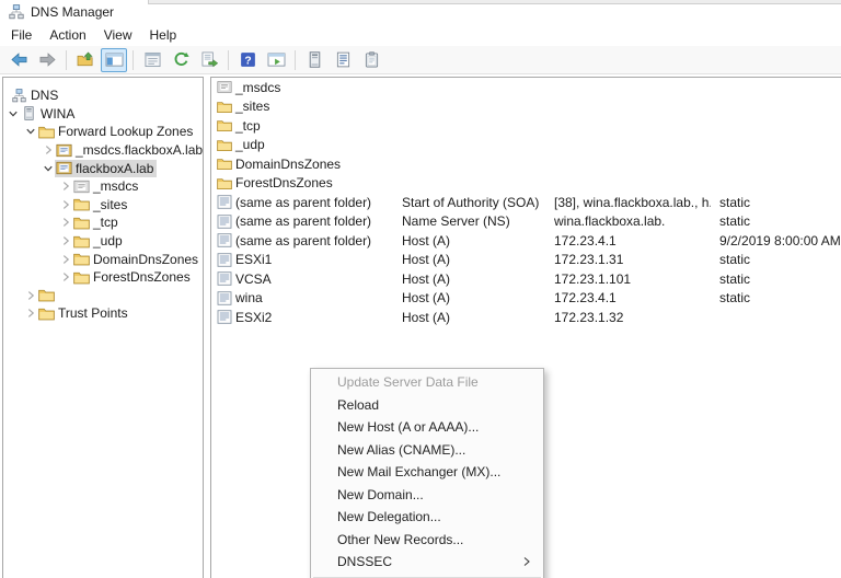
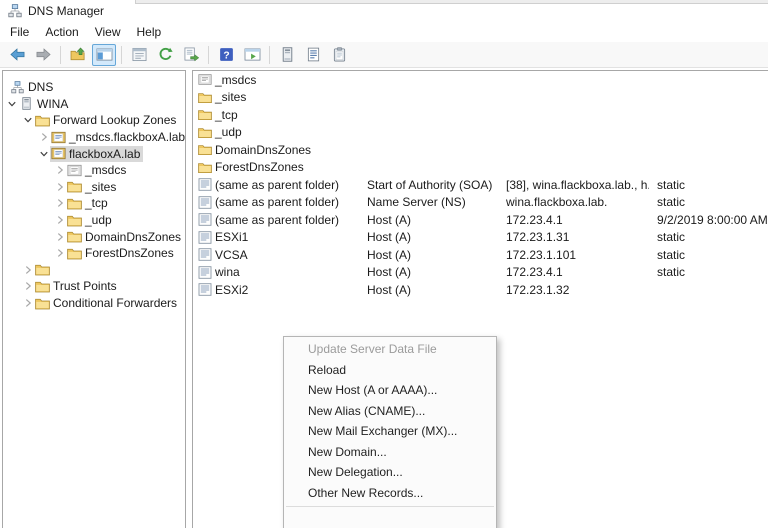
  DNS Manager
  File
  Action
  View
  Help
  DNS
  WINA
  Forward Lookup Zones
  _msdcs.flackboxA.lab
  flackboxA.lab
  _msdcs
  _sites
  _tcp
  _udp
  DomainDnsZones
  ForestDnsZones
  Trust Points
+ Conditional Forwarders
  _msdcs
  _sites
  _tcp
  _udp
  DomainDnsZones
  ForestDnsZones
  (same as parent folder)
  Start of Authority (SOA)
  [38], wina.flackboxa.lab., h
  static
  (same as parent folder)
  Name Server (NS)
  wina.flackboxa.lab.
  static
  (same as parent folder)
  Host (A)
  172.23.4.1
  9/2/2019 8:00:00 AM
  ESXi1
  Host (A)
  172.23.1.31
  static
  VCSA
  Host (A)
  172.23.1.101
  static
  wina
  Host (A)
  172.23.4.1
  static
  ESXi2
  Host (A)
  172.23.1.32
  Update Server Data File
  Reload
  New Host (A or AAAA)...
  New Alias (CNAME)...
  New Mail Exchanger (MX)...
  New Domain...
  New Delegation...
  Other New Records...
- DNSSEC
